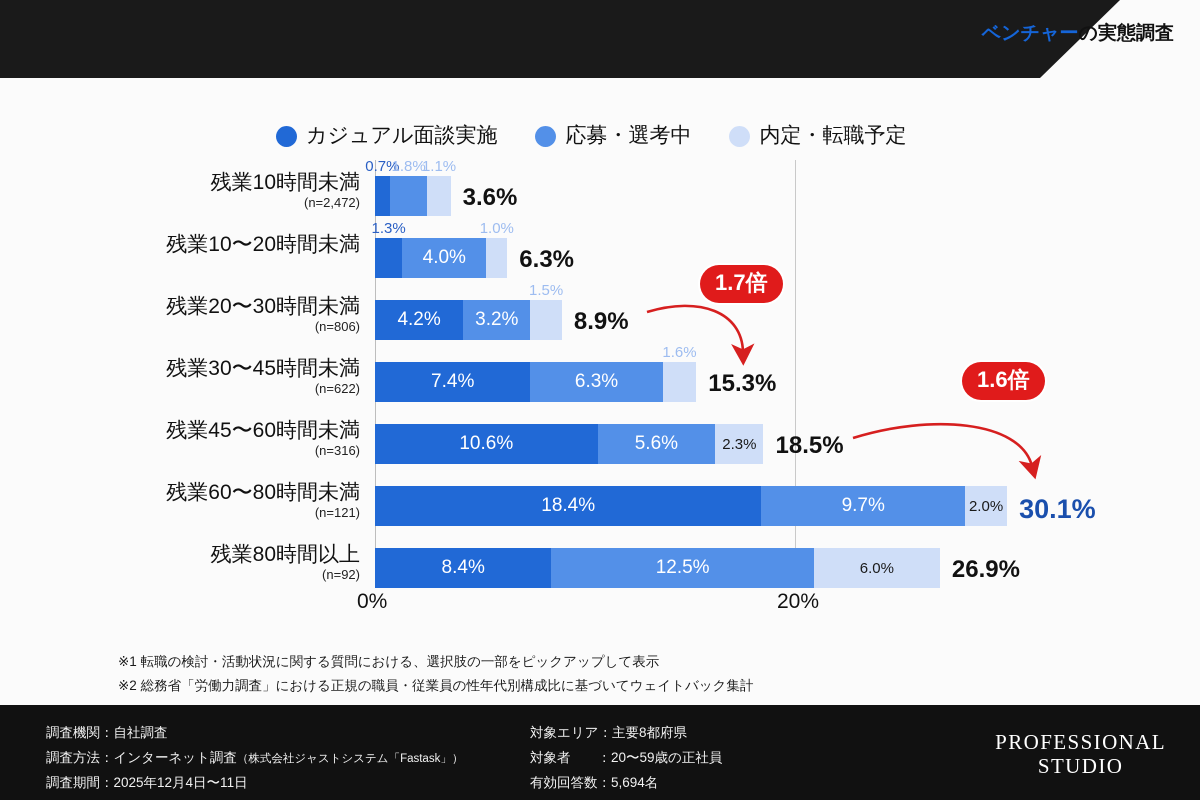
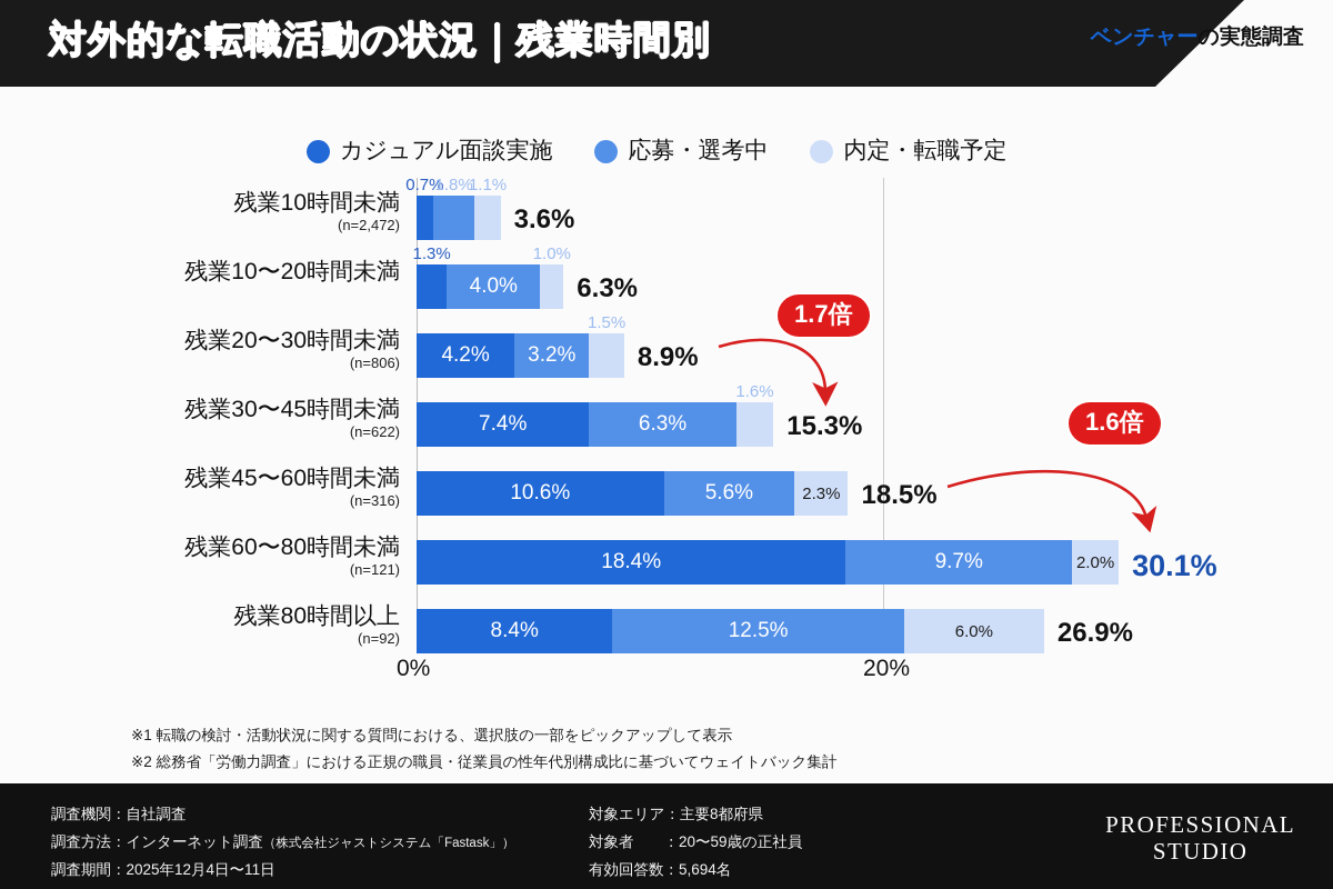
+ 対外的な転職活動の状況｜残業時間別
  ベンチャーの実態調査
  カジュアル面談実施
  応募・選考中
  内定・転職予定
  0.7%
  1.8%
  1.1%
  1.8%
  3.6%
  1.3%
  1.0%
  4.0%
  6.3%
  1.5%
  4.2%
  3.2%
  1.5%
  8.9%
  1.6%
  7.4%
  6.3%
  1.6%
  15.3%
  10.6%
  5.6%
  2.3%
  18.5%
  18.4%
  9.7%
  2.0%
  30.1%
  8.4%
  12.5%
  6.0%
  26.9%
  残業10時間未満
  (n=2,472)
  残業10〜20時間未満
  残業20〜30時間未満
  (n=806)
  残業30〜45時間未満
  (n=622)
  残業45〜60時間未満
  (n=316)
  残業60〜80時間未満
  (n=121)
  残業80時間以上
  (n=92)
  0%
  20%
  1.7倍
  1.6倍
  ※1 転職の検討・活動状況に関する質問における、選択肢の一部をピックアップして表示
  ※2 総務省「労働力調査」における正規の職員・従業員の性年代別構成比に基づいてウェイトバック集計
  調査機関：自社調査
  調査方法：インターネット調査（株式会社ジャストシステム「Fastask」）
  調査期間：2025年12月4日〜11日
  対象エリア：主要8都府県
  対象者 ：20〜59歳の正社員
  有効回答数：5,694名
  PROFESSIONAL
  STUDIO
